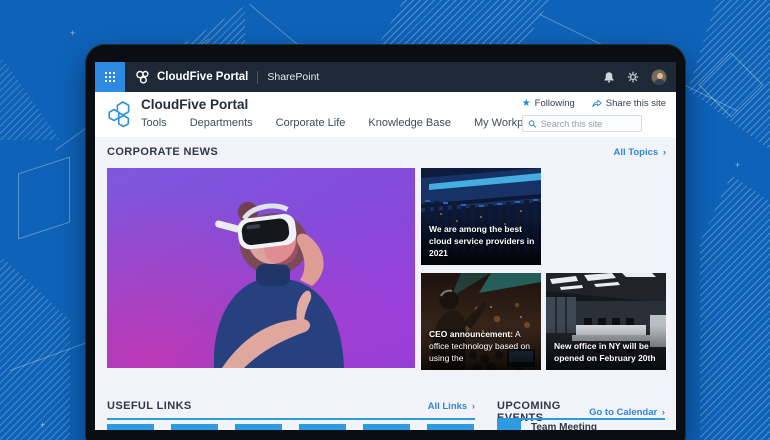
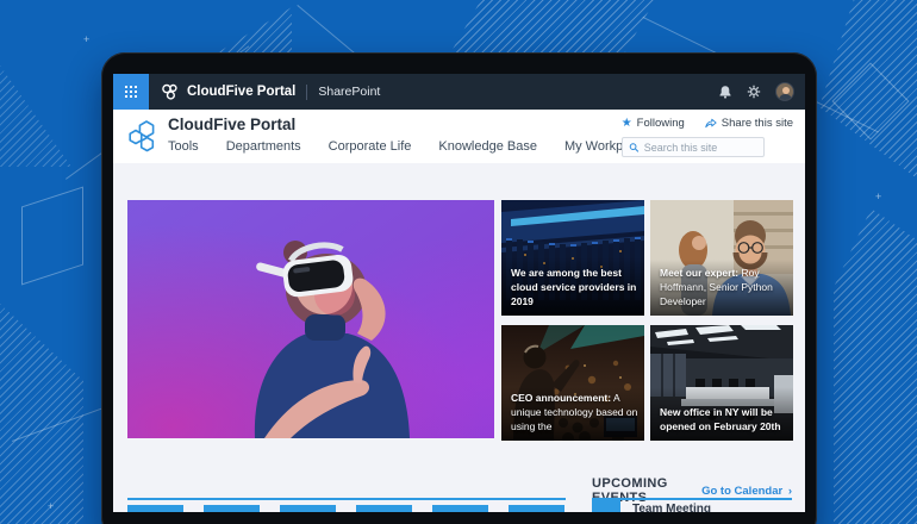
  +
  +
  +
  CloudFive Portal
  SharePoint
  CloudFive Portal
  Tools
  Departments
  Corporate Life
  Knowledge Base
  ★
  Following
  Share this site
  Search this site
- CORPORATE NEWS
- All Topics ›
- We are among the best cloud service providers in 2021
+ We are among the best cloud service providers in 2019
+ Meet our expert: Roy Hoffmann, Senior Python Developer
- CEO announcement: A office technology based on using the
+ CEO announcement: A unique technology based on using the
  New office in NY will be opened on February 20th
- USEFUL LINKS
- All Links ›
  Go to Calendar ›
  Team Meeting
